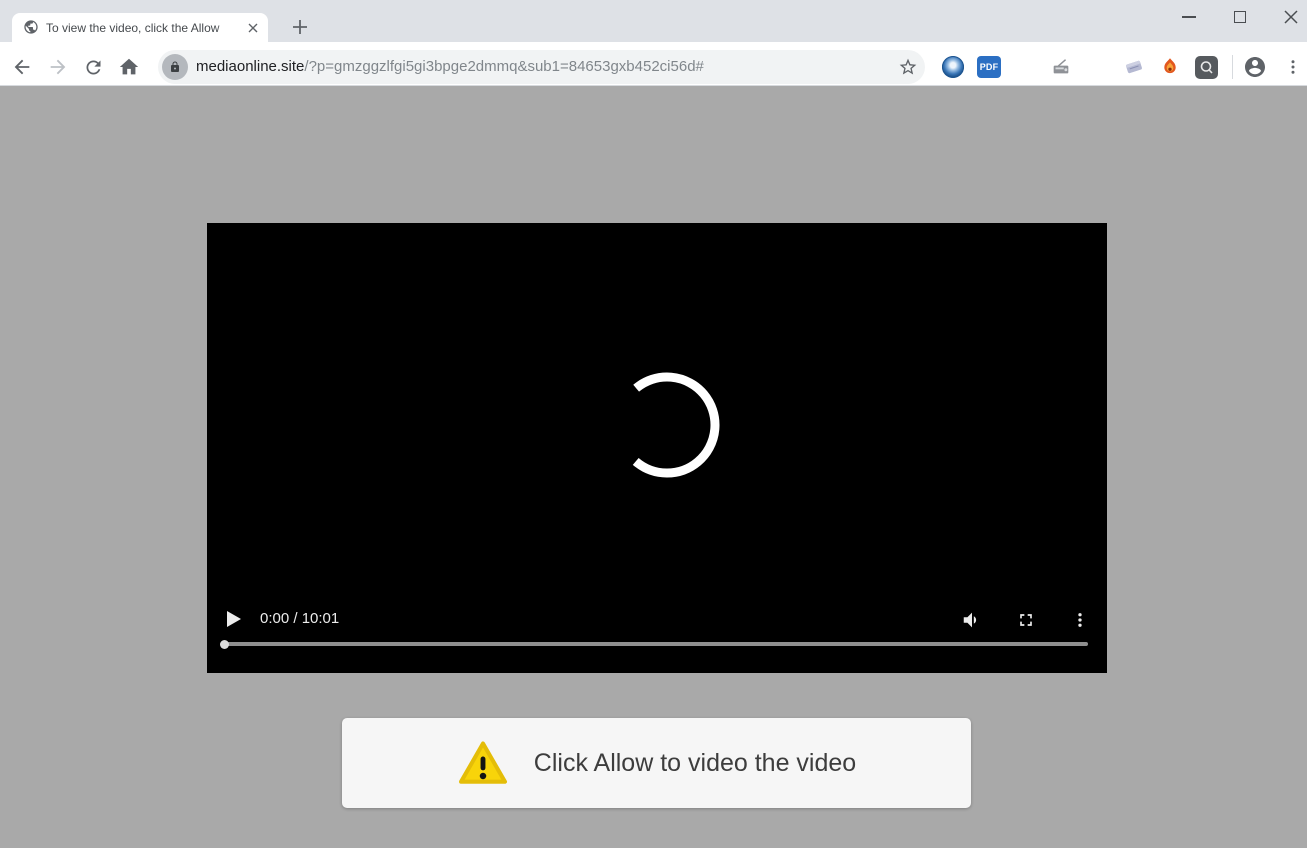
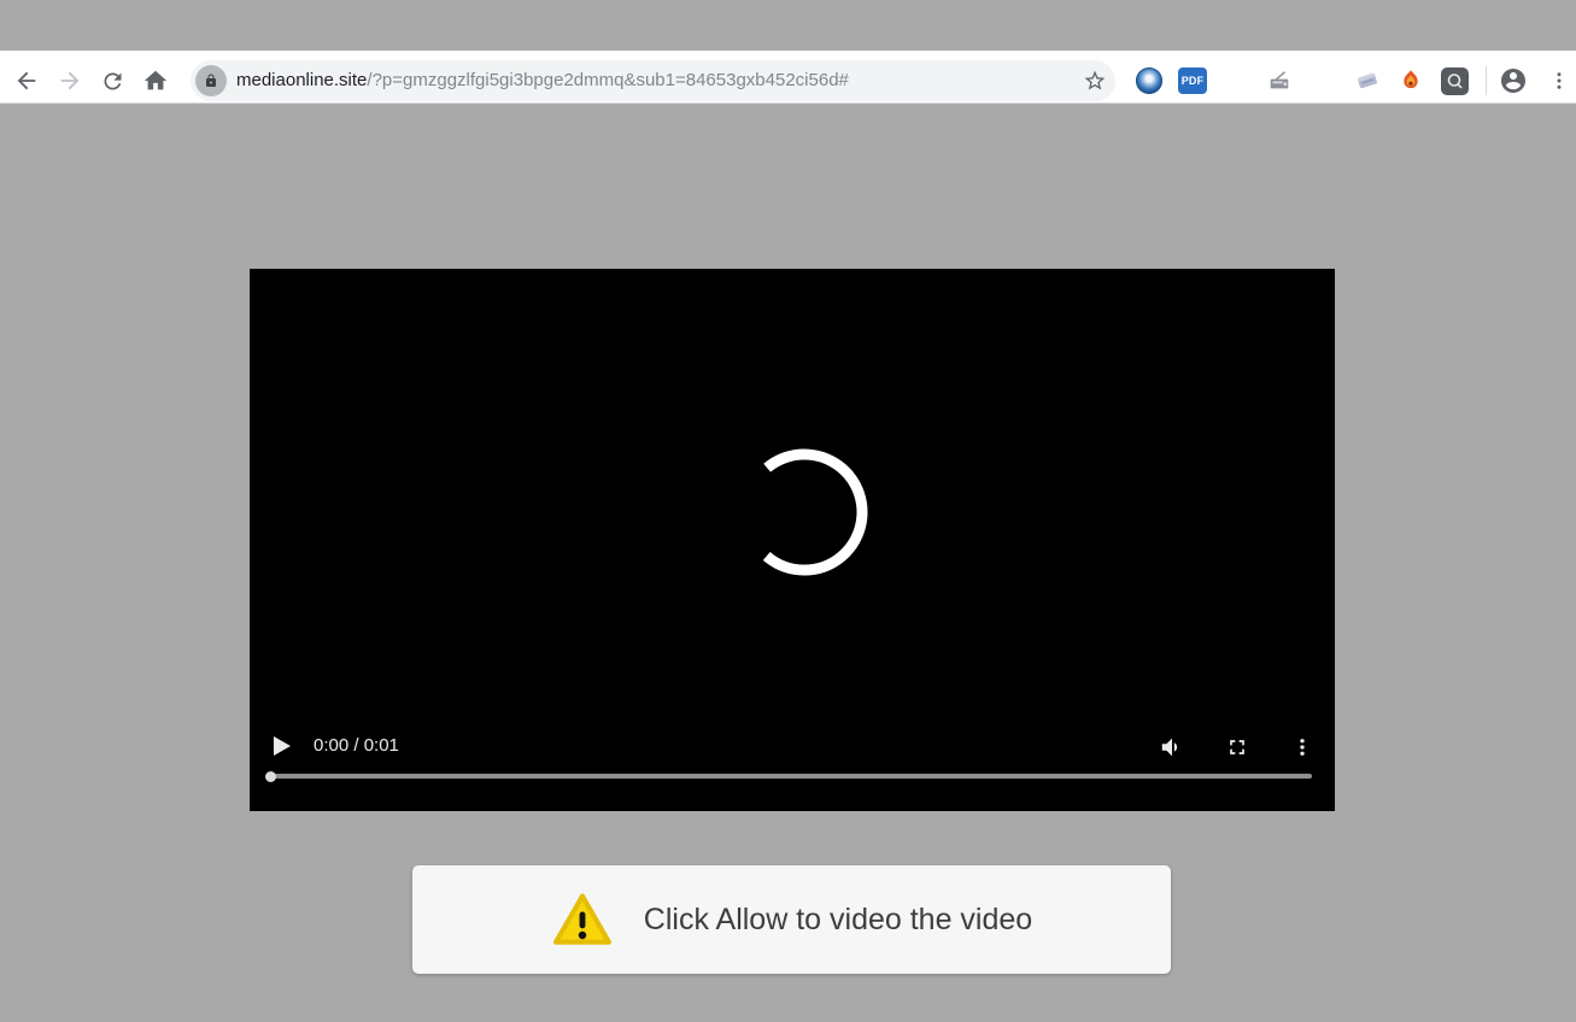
- To view the video, click the Allow
  mediaonline.site/?p=gmzggzlfgi5gi3bpge2dmmq&sub1=84653gxb452ci56d#
  PDF
- 0:00 / 10:01
+ 0:00 / 0:01
  Click Allow to video the video
